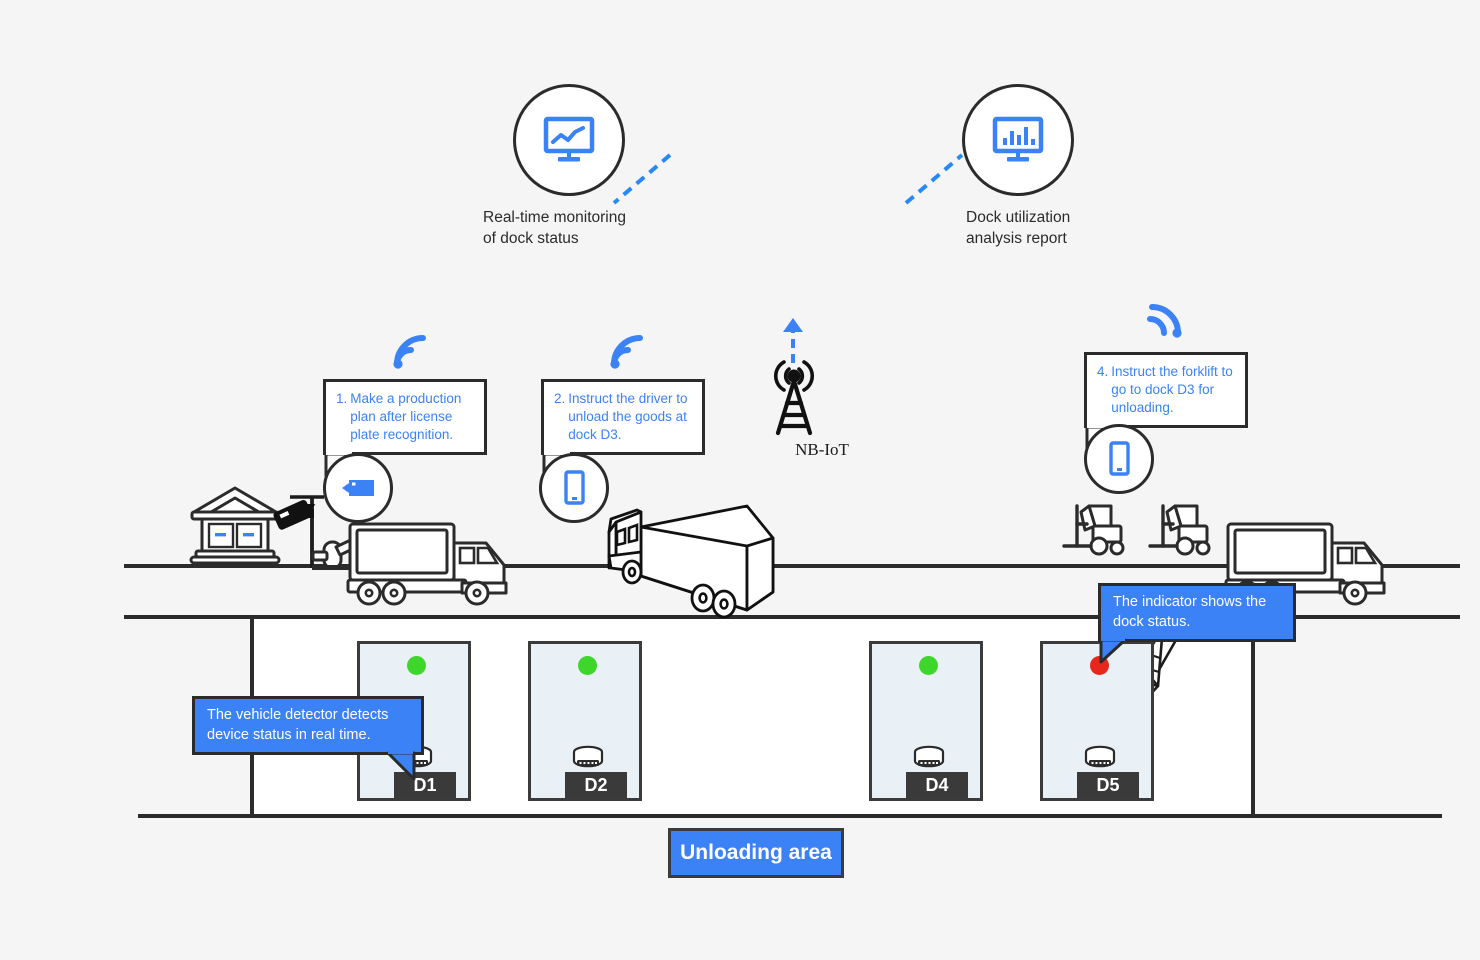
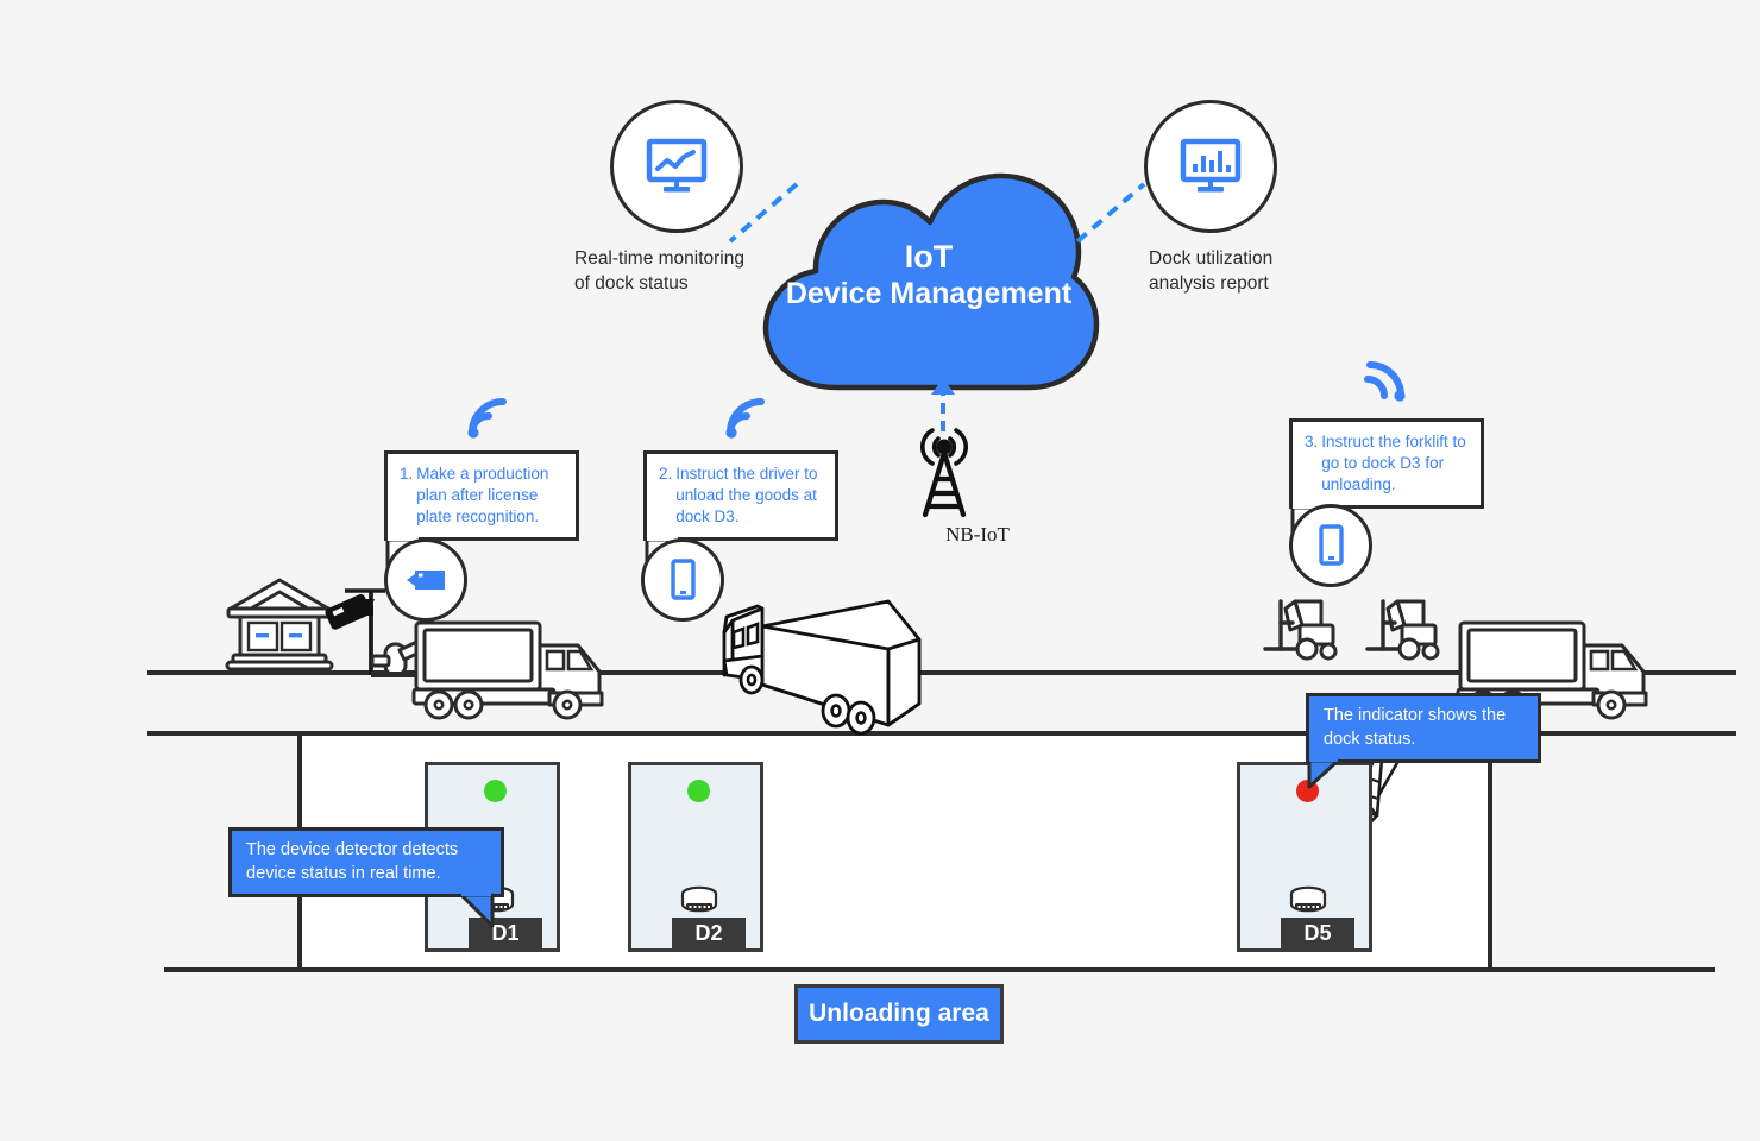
+ IoT
+ Device Management
  Real-time monitoring
  of dock status
  Dock utilization
  analysis report
  NB-IoT
  1.
  Make a production plan after license plate recognition.
  2.
  Instruct the driver to unload the goods at dock D3.
- 4.
+ 3.
  Instruct the forklift to go to dock D3 for unloading.
  D1
  D2
- D4
  D5
- The vehicle detector detects device status in real time.
+ The device detector detects device status in real time.
  The indicator shows the dock status.
  Unloading area
